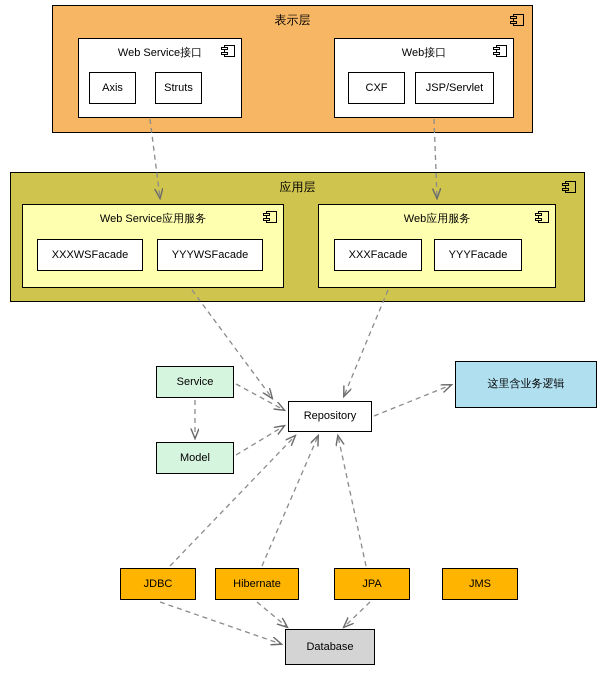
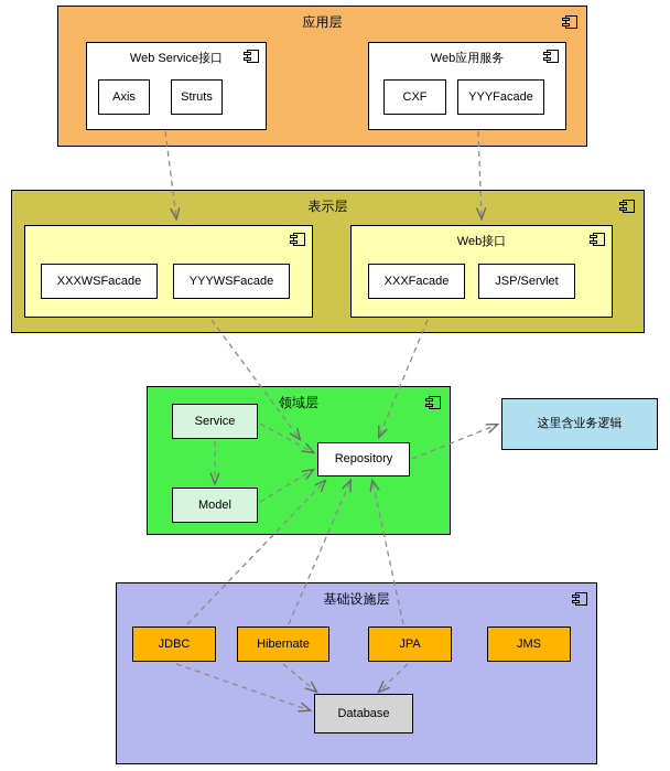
- 表示层
+ 应用层
  Web Service接口
  Axis
  Struts
- Web接口
+ Web应用服务
  CXF
- JSP/Servlet
+ YYYFacade
- 应用层
+ 表示层
- Web Service应用服务
  XXXWSFacade
  YYYWSFacade
- Web应用服务
+ Web接口
  XXXFacade
- YYYFacade
+ JSP/Servlet
+ 领域层
  Service
  Model
  Repository
  这里含业务逻辑
+ 基础设施层
  JDBC
  Hibernate
  JPA
  JMS
  Database
